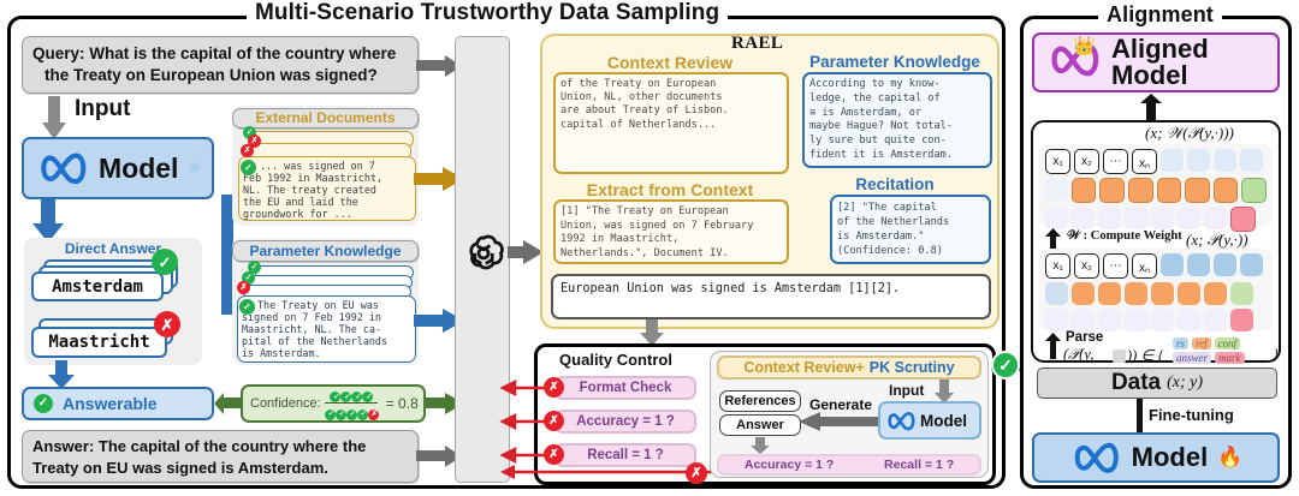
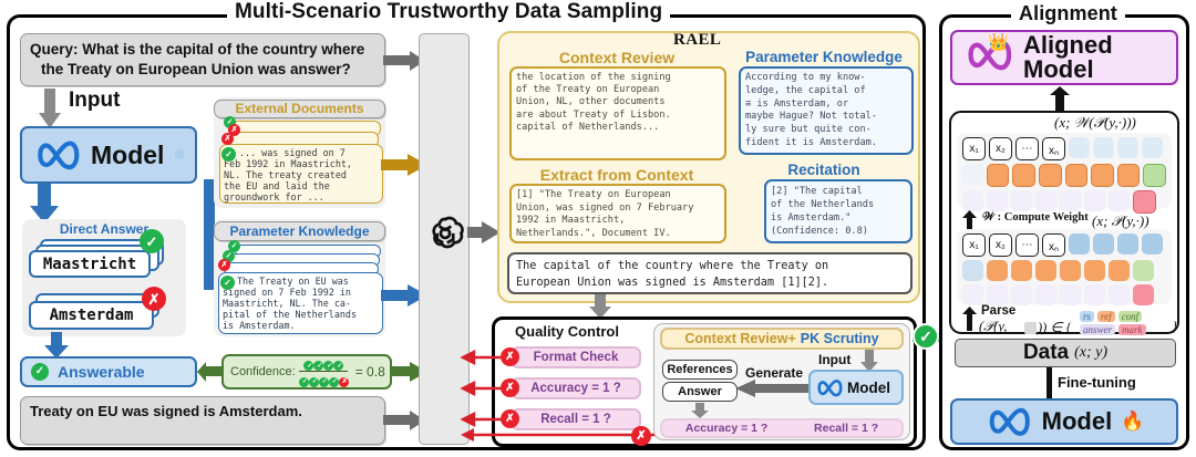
  Multi-Scenario Trustworthy Data Sampling
  Query: What is the capital of the country where
- the Treaty on European Union was signed?
+ the Treaty on European Union was answer?
  Input
  Model
  ❄
  Direct Answe
- Amsterdam
+ Maastricht
  ✓
- Maastricht
+ Amsterdam
  ✗
  ✓
  Answerable
  Confidence:
  = 0.8
- Answer: The capital of the country where the
  Treaty on EU was signed is Amsterdam.
  External Documents
  ... was signed on 7
  Feb 1992 in Maastricht,
  NL. The treaty created
  the EU and laid the
  groundwork for ...
  ✓
  Parameter Knowledge
  The Treaty on EU was
  signed on 7 Feb 1992 in
  Maastricht, NL. The ca-
  pital of the Netherlands
  is Amsterdam.
  ✓
  RAEL
  Context Review
+ the location of the signing
  of the Treaty on European
  Union, NL, other documents
  are about Treaty of Lisbon.
  capital of Netherlands...
  Extract from Context
  [1] "The Treaty on European
  Union, was signed on 7 February
  1992 in Maastricht,
  Netherlands.", Document IV.
  Parameter Knowledge
  According to my know-
  ledge, the capital of
  ≡ is Amsterdam, or
  maybe Hague? Not total-
  ly sure but quite con-
  fident it is Amsterdam.
  Recitation
  [2] "The capital
  of the Netherlands
  is Amsterdam."
  (Confidence: 0.8)
+ The capital of the country where the Treaty on
  European Union was signed is Amsterdam [1][2].
  Quality Control
  Format Check
  Accuracy = 1 ?
  Recall = 1 ?
  ✗
  ✗
  ✗
  ✗
  Context Review+
  PK Scrutiny
  Input
  Model
  Generate
  References
  Answer
  Accuracy = 1 ?
  Recall = 1 ?
  ✓
  Alignment
  👑
  Aligned Model
  (x; 𝒲(𝒫(y,·)))
  x₁
  x₂
  ⋯
  xₙ
  𝒲 : Compute Weight
  (x; 𝒫(y,·))
  x₁
  x₂
  ⋯
  xₙ
  Parse
  (𝒫(y,
  )) ∈ {
  rs
  ref
  conf
  answer
  mark
  }
  Data
  (x; y)
  Fine-tuning
  Model
  🔥
